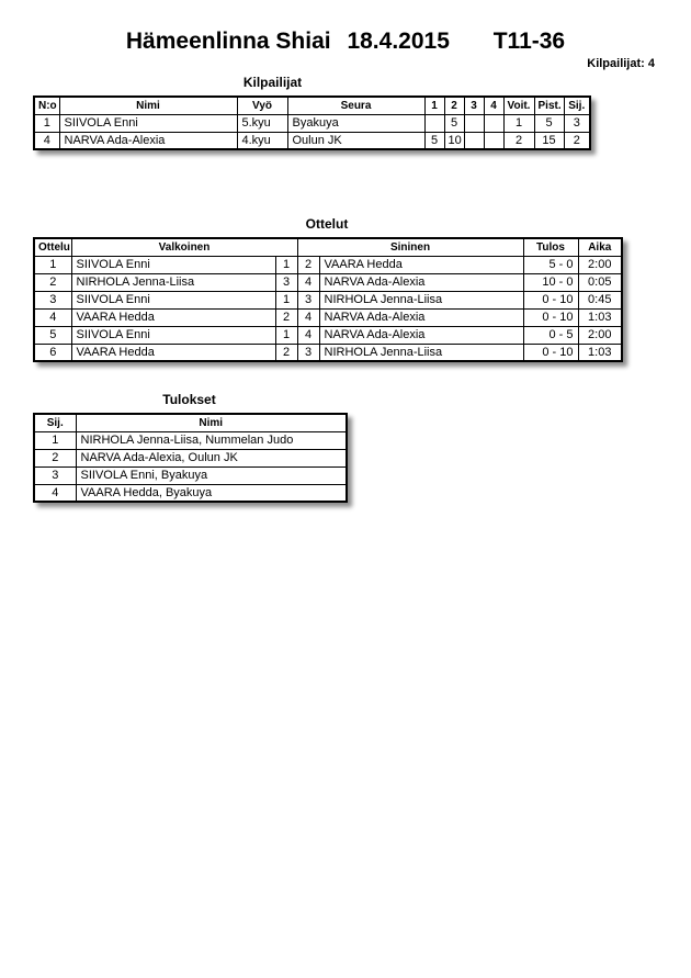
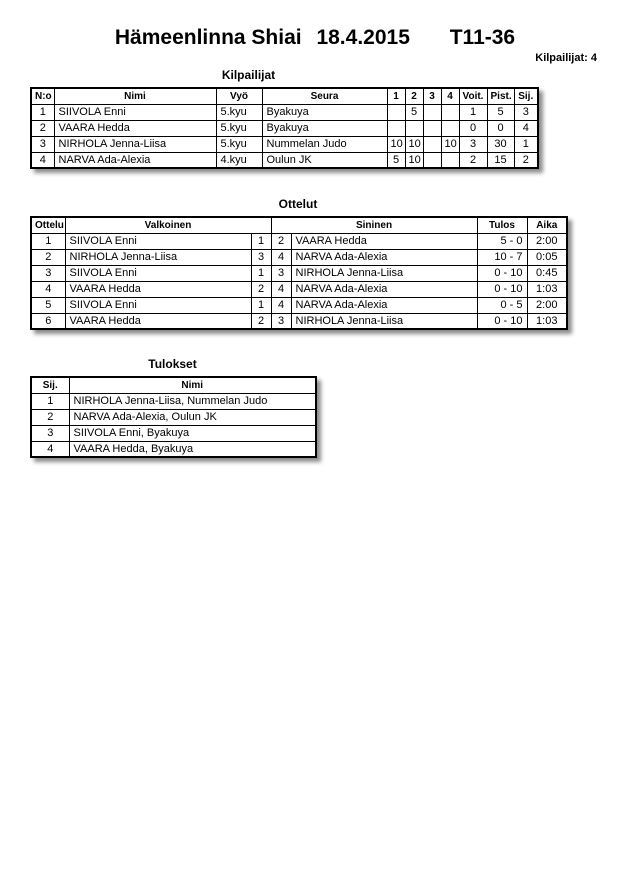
  Hämeenlinna Shiai 18.4.2015 T11-36
  Kilpailijat: 4
  Kilpailijat
  N:o	Nimi	Vyö	Seura	1	2	3	4	Voit.	Pist.	Sij.
  1	SIIVOLA Enni	5.kyu	Byakuya		5			1	5	3
+ 2	VAARA Hedda	5.kyu	Byakuya					0	0	4
+ 3	NIRHOLA Jenna-Liisa	5.kyu	Nummelan Judo	10	10		10	3	30	1
  4	NARVA Ada-Alexia	4.kyu	Oulun JK	5	10			2	15	2
  Ottelut
  Ottelu	Valkoinen	Sininen	Tulos	Aika
  1	SIIVOLA Enni	1	2	VAARA Hedda	5 - 0	2:00
- 2	NIRHOLA Jenna-Liisa	3	4	NARVA Ada-Alexia	10 - 0	0:05
+ 2	NIRHOLA Jenna-Liisa	3	4	NARVA Ada-Alexia	10 - 7	0:05
  3	SIIVOLA Enni	1	3	NIRHOLA Jenna-Liisa	0 - 10	0:45
  4	VAARA Hedda	2	4	NARVA Ada-Alexia	0 - 10	1:03
  5	SIIVOLA Enni	1	4	NARVA Ada-Alexia	0 - 5	2:00
  6	VAARA Hedda	2	3	NIRHOLA Jenna-Liisa	0 - 10	1:03
  Tulokset
  Sij.	Nimi
  1	NIRHOLA Jenna-Liisa, Nummelan Judo
  2	NARVA Ada-Alexia, Oulun JK
  3	SIIVOLA Enni, Byakuya
  4	VAARA Hedda, Byakuya
